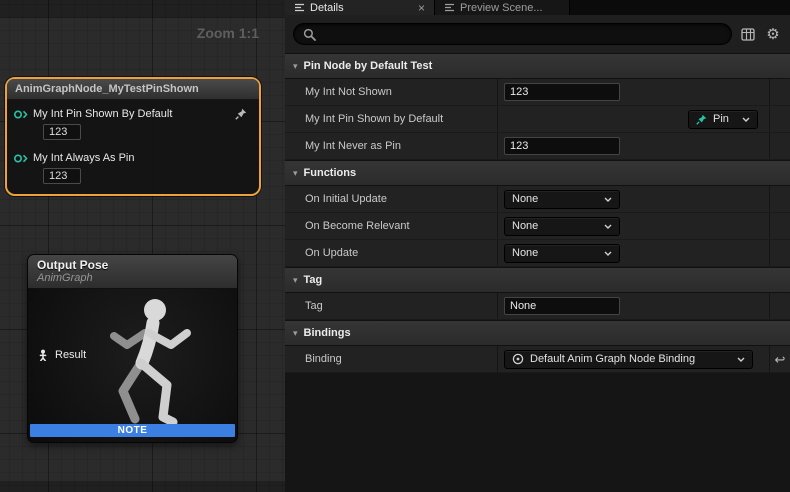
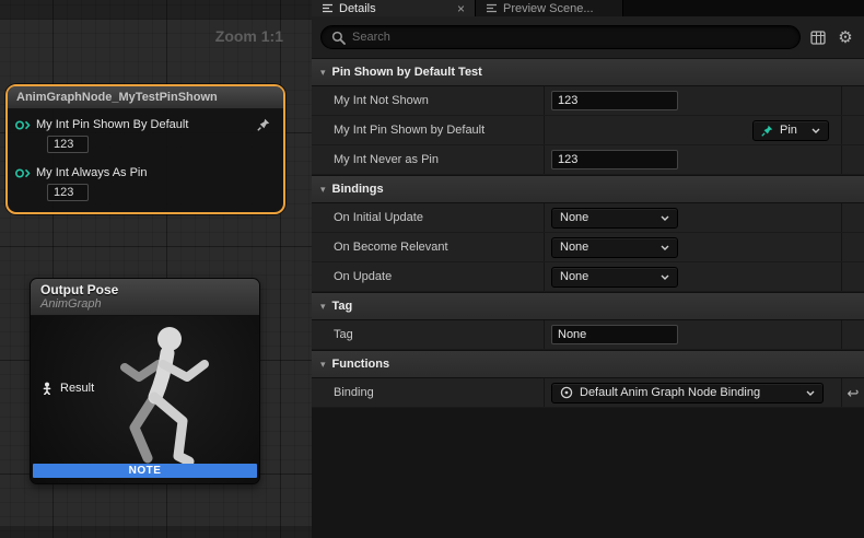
  Zoom 1:1
  AnimGraphNode_MyTestPinShown
  My Int Pin Shown By Default
  123
  My Int Always As Pin
  123
  Output Pose
  AnimGraph
  Result
  NOTE
  Details
  ×
  Preview Scene...
+ Search
  ⚙
  ▾
- Pin Node by Default Test
+ Pin Shown by Default Test
  My Int Not Shown
  123
  My Int Pin Shown by Default
  Pin
  My Int Never as Pin
  123
  ▾
- Functions
+ Bindings
  On Initial Update
  None
  On Become Relevant
  None
  On Update
  None
  ▾
  Tag
  Tag
  None
  ▾
- Bindings
+ Functions
  Binding
  Default Anim Graph Node Binding
  ↩
